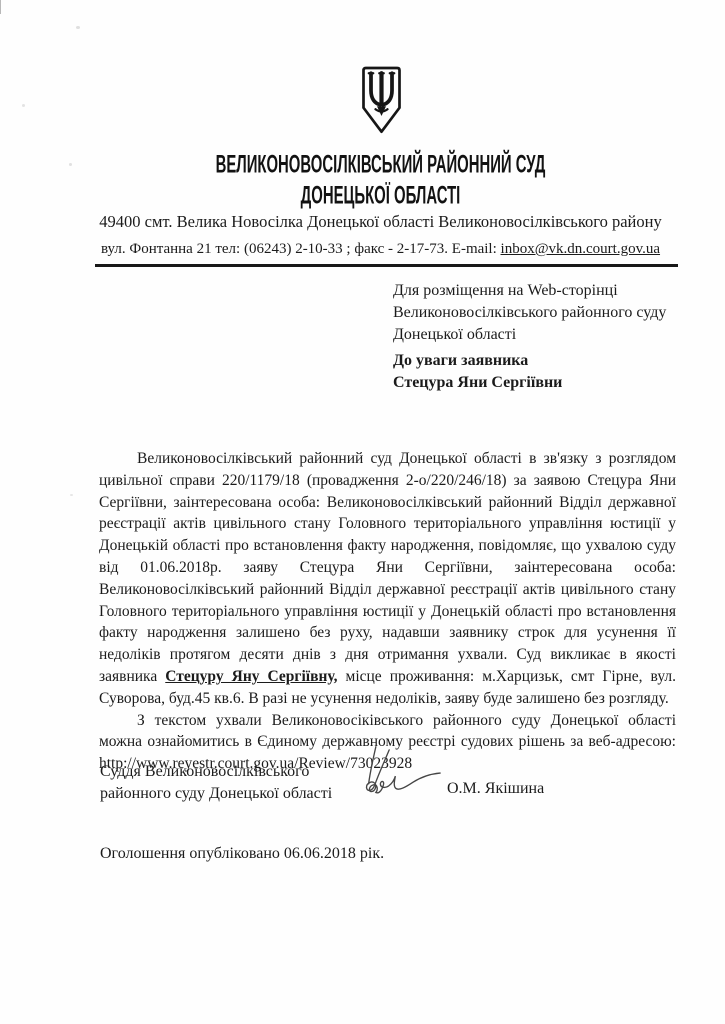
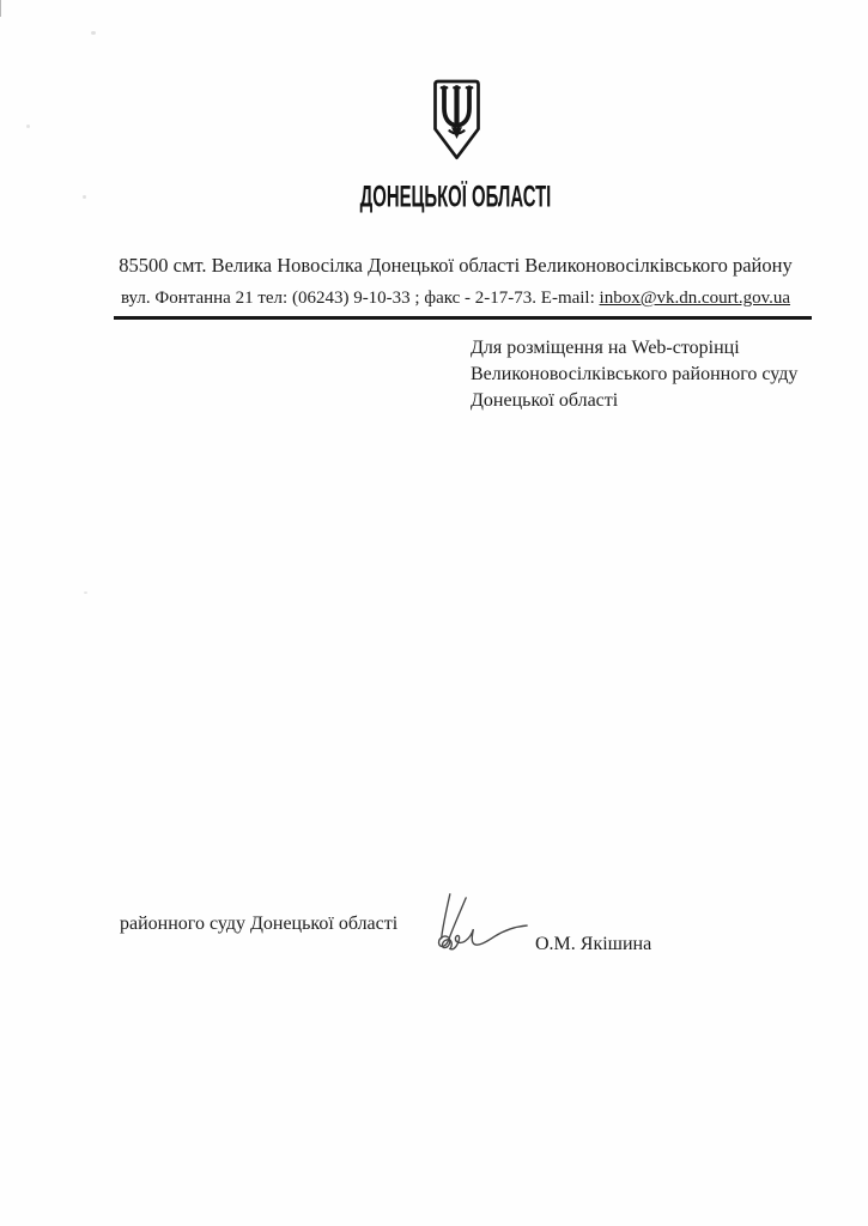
- ВЕЛИКОНОВОСІЛКІВСЬКИЙ РАЙОННИЙ СУД
  ДОНЕЦЬКОЇ ОБЛАСТІ
- 49400 смт. Велика Новосілка Донецької області Великоновосілківського району
+ 85500 смт. Велика Новосілка Донецької області Великоновосілківського району
- вул. Фонтанна 21 тел: (06243) 2-10-33 ; факс - 2-17-73. E-mail: inbox@vk.dn.court.gov.ua
+ вул. Фонтанна 21 тел: (06243) 9-10-33 ; факс - 2-17-73. E-mail: inbox@vk.dn.court.gov.ua
  Для розміщення на Web-сторінці
  Великоновосілківського районного суду
  Донецької області
- До уваги заявника
- Стецура Яни Сергіївни
- Великоновосілківський районний суд Донецької області в зв'язку з розглядом цивільної справи 220/1179/18 (провадження 2-о/220/246/18) за заявою Стецура Яни Сергіївни, заінтересована особа: Великоновосілківський районний Відділ державної реєстрації актів цивільного стану Головного територіального управління юстиції у Донецькій області про встановлення факту народження, повідомляє, що ухвалою суду від 01.06.2018р. заяву Стецура Яни Сергіївни, заінтересована особа: Великоновосілківський районний Відділ державної реєстрації актів цивільного стану Головного територіального управління юстиції у Донецькій області про встановлення факту народження залишено без руху, надавши заявнику строк для усунення її недоліків протягом десяти днів з дня отримання ухвали. Суд викликає в якості заявника Стецуру Яну Сергіївну, місце проживання: м.Харцизьк, смт Гірне, вул. Суворова, буд.45 кв.6. В разі не усунення недоліків, заяву буде залишено без розгляду.
- З текстом ухвали Великоновосіківського районного суду Донецької області можна ознайомитись в Єдиному державному реєстрі судових рішень за веб-адресою: http://www.reyestr.court.gov.ua/Review/73023928
- Суддя Великоновосілківського
  районного суду Донецької області
  О.М. Якішина
- Оголошення опубліковано 06.06.2018 рік.
